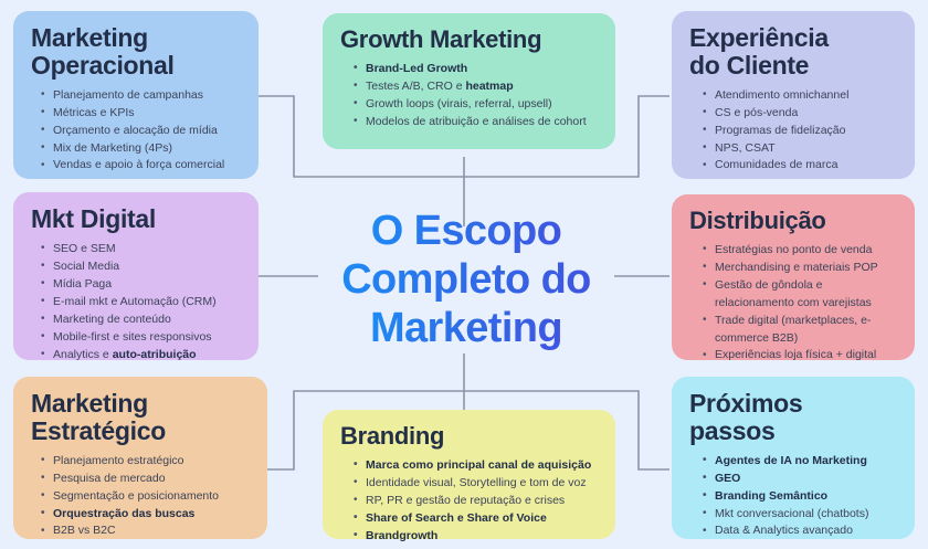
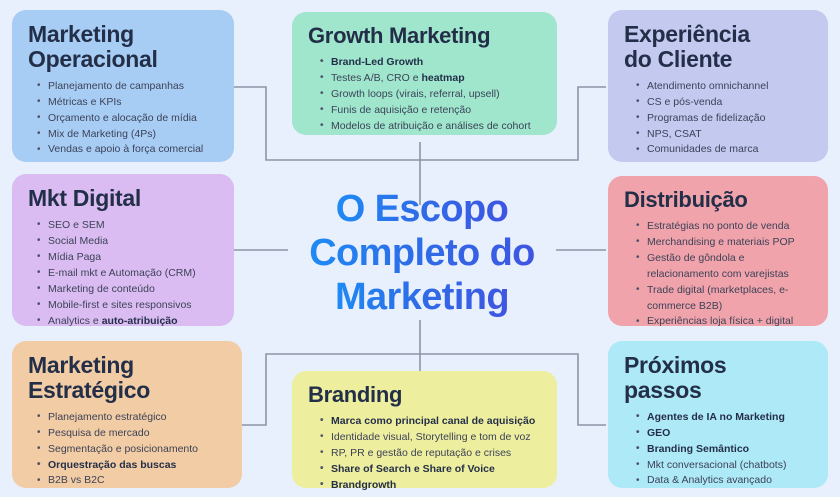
  Marketing
  Operacional
  Planejamento de campanhas
  Métricas e KPIs
  Orçamento e alocação de mídia
  Mix de Marketing (4Ps)
  Vendas e apoio à força comercial
  Growth Marketing
  Brand-Led Growth
  Testes A/B, CRO e heatmap
  Growth loops (virais, referral, upsell)
+ Funis de aquisição e retenção
  Modelos de atribuição e análises de cohort
  Experiência
  do Cliente
  Atendimento omnichannel
  CS e pós-venda
  Programas de fidelização
  NPS, CSAT
  Comunidades de marca
  Mkt Digital
  SEO e SEM
  Social Media
  Mídia Paga
  E-mail mkt e Automação (CRM)
  Marketing de conteúdo
  Mobile-first e sites responsivos
  Analytics e auto-atribuição
  O Escopo
  Completo do
  Marketing
  Distribuição
  Estratégias no ponto de venda
  Merchandising e materiais POP
  Gestão de gôndola e relacionamento com varejistas
  Trade digital (marketplaces, e-commerce B2B)
  Experiências loja física + digital
  Marketing
  Estratégico
  Planejamento estratégico
  Pesquisa de mercado
  Segmentação e posicionamento
  Orquestração das buscas
  B2B vs B2C
  Branding
  Marca como principal canal de aquisição
  Identidade visual, Storytelling e tom de voz
  RP, PR e gestão de reputação e crises
  Share of Search e Share of Voice
  Brandgrowth
  Próximos
  passos
  Agentes de IA no Marketing
  GEO
  Branding Semântico
  Mkt conversacional (chatbots)
  Data & Analytics avançado
